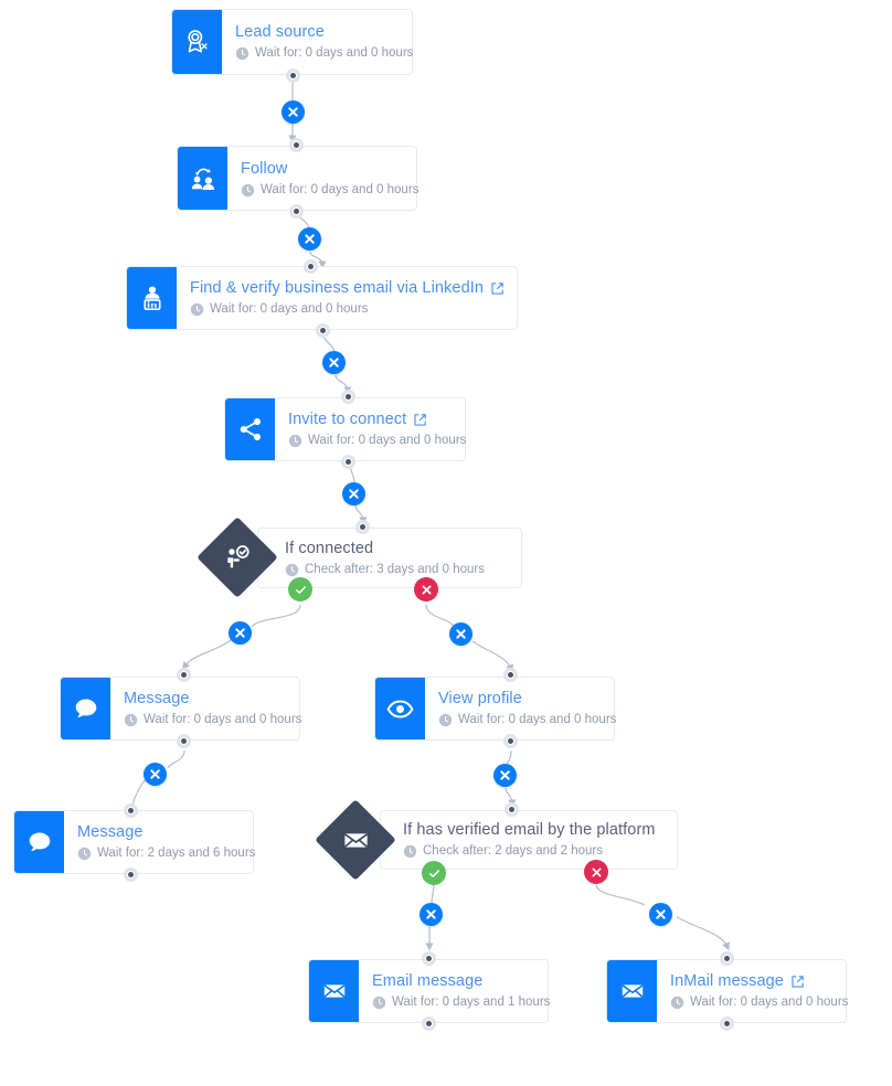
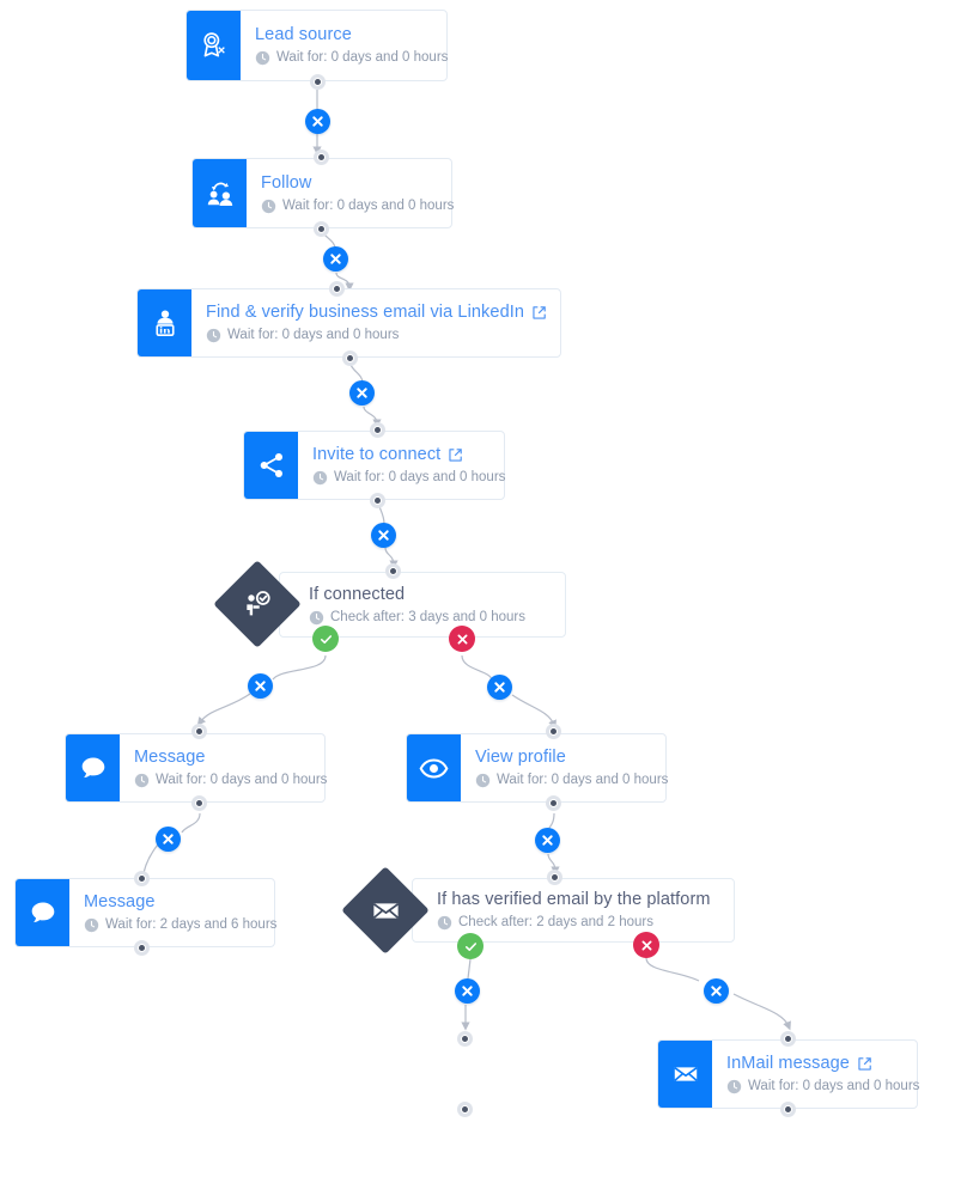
  Lead source
  Wait for: 0 days and 0 hours
  Follow
  Wait for: 0 days and 0 hours
  Find & verify business email via LinkedIn
  Wait for: 0 days and 0 hours
  Invite to connect
  Wait for: 0 days and 0 hours
  If connected
  Check after: 3 days and 0 hours
  Message
  Wait for: 0 days and 0 hours
  Message
  Wait for: 2 days and 6 hours
  View profile
  Wait for: 0 days and 0 hours
  If has verified email by the platform
  Check after: 2 days and 2 hours
- Email message
- Wait for: 0 days and 1 hours
  InMail message
  Wait for: 0 days and 0 hours
